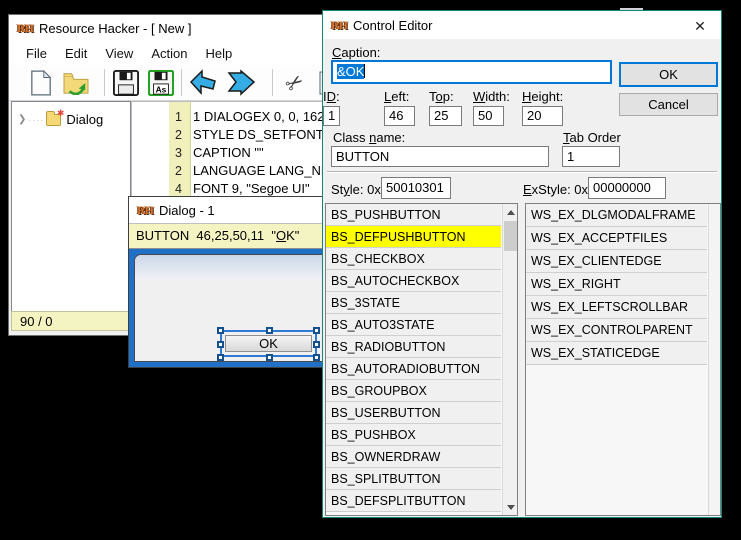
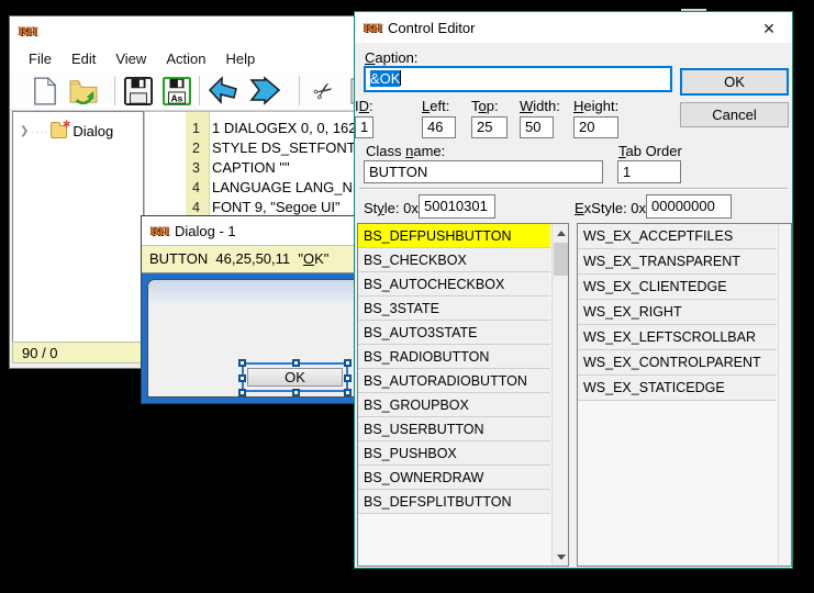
  RH
- Resource Hacker - [ New ]
  File
  Edit
  View
  Action
  Help
  As
  ❯
  ····
  ✱
  Dialog
  1 1 DIALOGEX 0, 0, 162
  2 STYLE DS_SETFONT
  3 CAPTION ""
- 2 LANGUAGE LANG_N
+ 4 LANGUAGE LANG_N
  4 FONT 9, "Segoe UI"
  90 / 0
  RH
  Dialog - 1
  BUTTON 46,25,50,11 "OK"
  OK
  RH
  Control Editor
  ✕
  Caption:
  &OK
  OK
  Cancel
  Left:
  46
  Top:
  25
  Width:
  50
  Height:
  20
  ID:
  1
  Class name:
  BUTTON
  Tab Order
  1
  Style: 0x
  50010301
  ExStyle: 0x
  00000000
- BS_PUSHBUTTON
  BS_DEFPUSHBUTTON
  BS_CHECKBOX
  BS_AUTOCHECKBOX
  BS_3STATE
  BS_AUTO3STATE
  BS_RADIOBUTTON
  BS_AUTORADIOBUTTON
  BS_GROUPBOX
  BS_USERBUTTON
  BS_PUSHBOX
  BS_OWNERDRAW
- BS_SPLITBUTTON
  BS_DEFSPLITBUTTON
- WS_EX_DLGMODALFRAME
  WS_EX_ACCEPTFILES
+ WS_EX_TRANSPARENT
  WS_EX_CLIENTEDGE
  WS_EX_RIGHT
  WS_EX_LEFTSCROLLBAR
  WS_EX_CONTROLPARENT
  WS_EX_STATICEDGE
